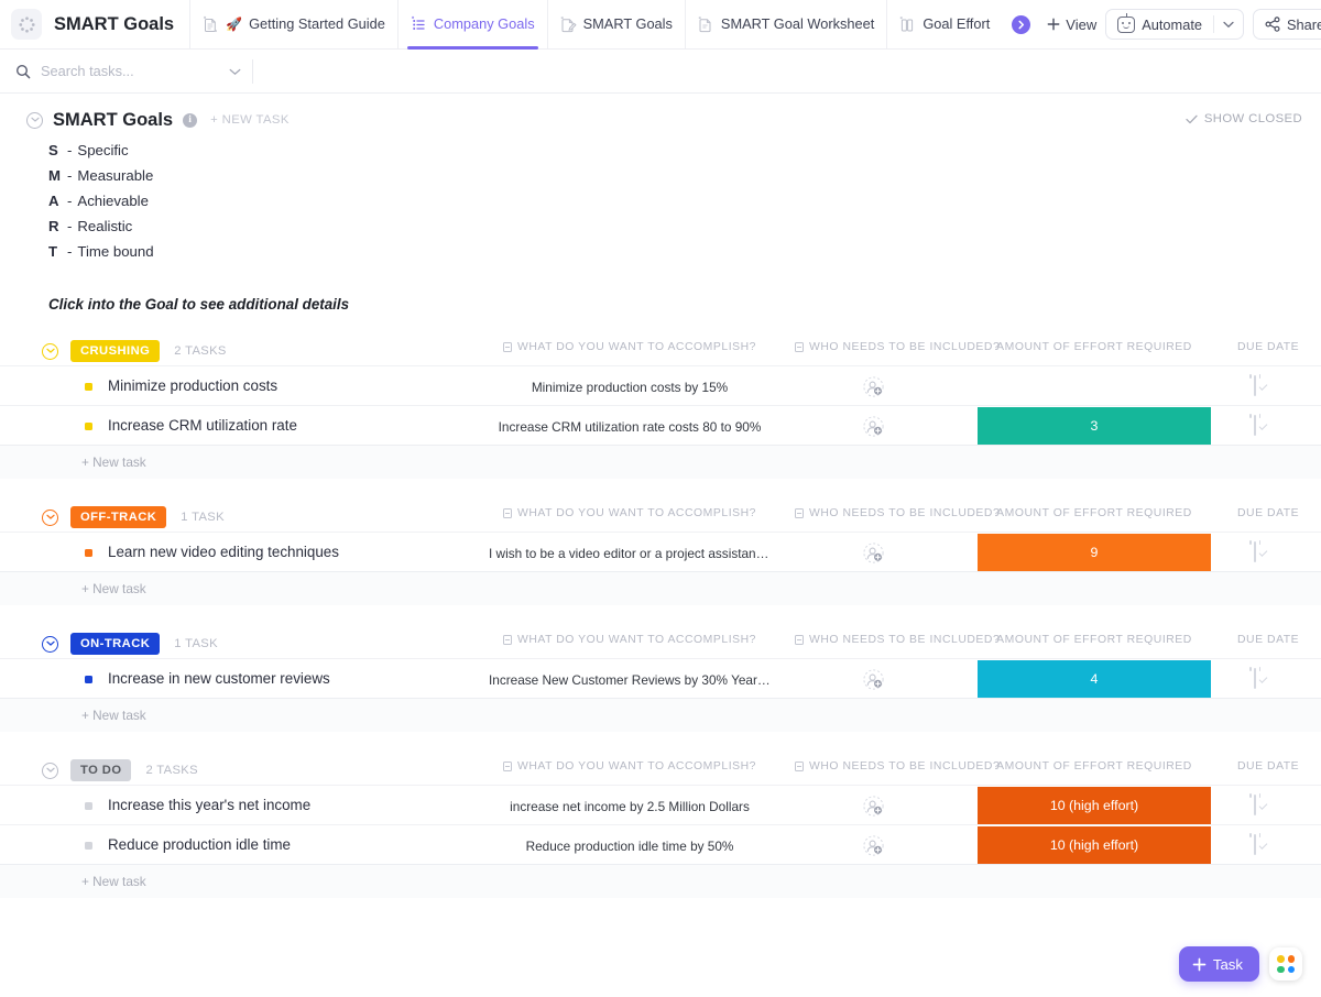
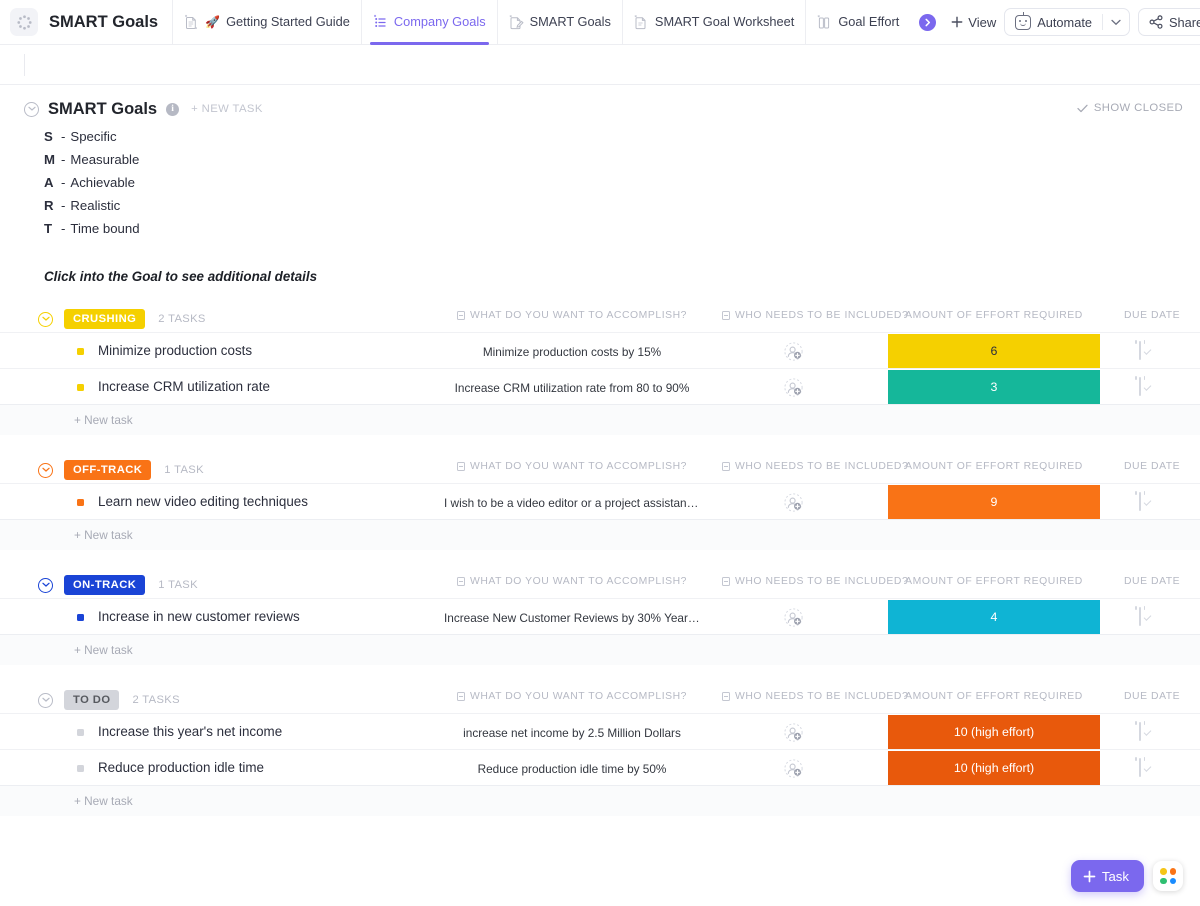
  SMART Goals
  🚀
  Getting Started Guide
  Company Goals
  SMART Goals
  SMART Goal Worksheet
  Goal Effort
  View
  Automate
  Shar
- Search tasks...
  SMART Goals
  i
  + NEW TASK
  SHOW CLOSED
  S
  -
  Specific
  M
  -
  Measurable
  A
  -
  Achievable
  R
  -
  Realistic
  T
  -
  Time bound
  Click into the Goal to see additional details
  CRUSHING
  2 TASKS
  WHAT DO YOU WANT TO ACCOMPLISH?
  WHO NEEDS TO BE INCLUDED?
  AMOUNT OF EFFORT REQUIRED
  DUE DATE
  Minimize production costs
  Minimize production costs by 15%
+ 6
  Increase CRM utilization rate
- Increase CRM utilization rate costs 80 to 90%
+ Increase CRM utilization rate from 80 to 90%
  3
  + New task
  OFF-TRACK
  1 TASK
  WHAT DO YOU WANT TO ACCOMPLISH?
  WHO NEEDS TO BE INCLUDED?
  AMOUNT OF EFFORT REQUIRED
  DUE DATE
  Learn new video editing techniques
  I wish to be a video editor or a project assistant m
  9
  + New task
  ON-TRACK
  1 TASK
  WHAT DO YOU WANT TO ACCOMPLISH?
  WHO NEEDS TO BE INCLUDED?
  AMOUNT OF EFFORT REQUIRED
  DUE DATE
  Increase in new customer reviews
  Increase New Customer Reviews by 30% Year O
  4
  + New task
  TO DO
  2 TASKS
  WHAT DO YOU WANT TO ACCOMPLISH?
  WHO NEEDS TO BE INCLUDED?
  AMOUNT OF EFFORT REQUIRED
  DUE DATE
  Increase this year's net income
  increase net income by 2.5 Million Dollars
  10 (high effort)
  Reduce production idle time
  Reduce production idle time by 50%
  10 (high effort)
  + New task
  Task
